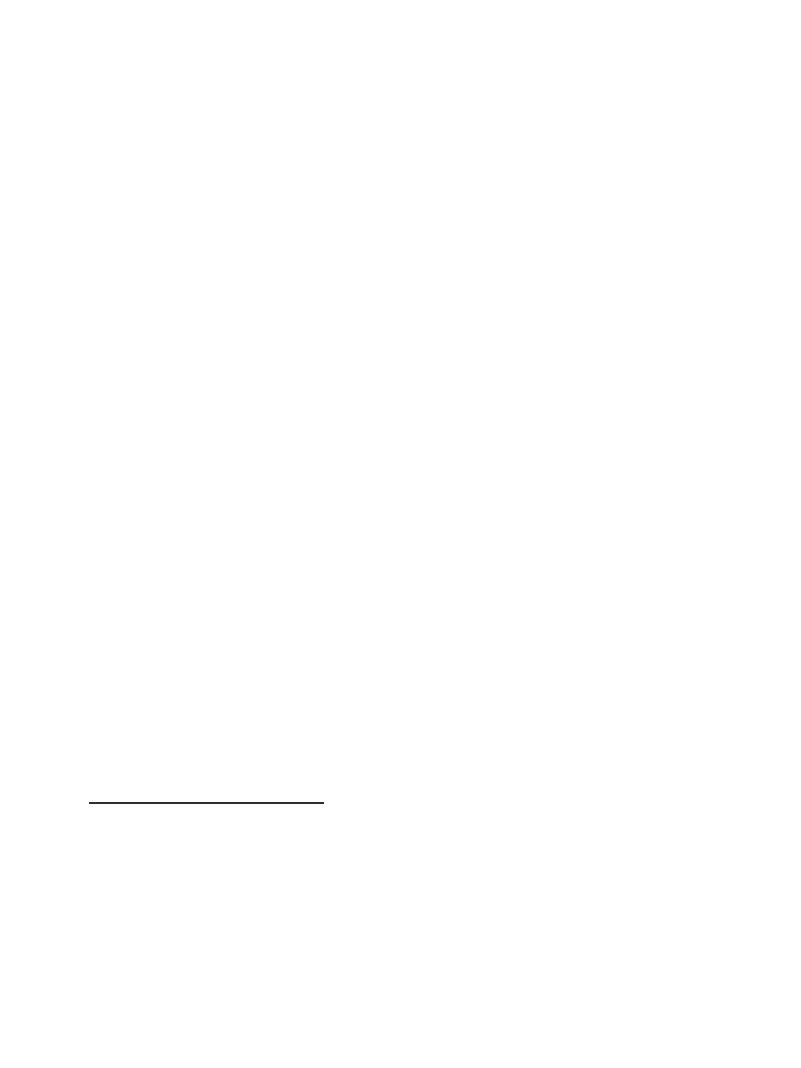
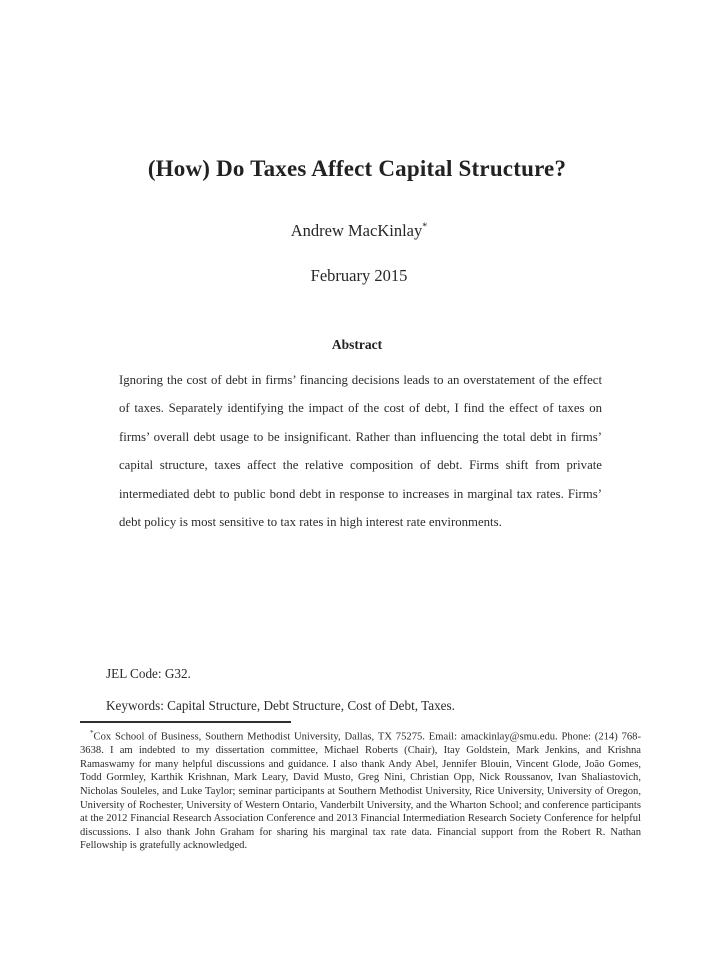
+ (How) Do Taxes Affect Capital Structure?
+ Andrew MacKinlay*
+ February 2015
+ Abstract
+ Ignoring the cost of debt in firms’ financing decisions leads to an overstatement of the effect of taxes. Separately identifying the impact of the cost of debt, I find the effect of taxes on firms’ overall debt usage to be insignificant. Rather than influencing the total debt in firms’ capital structure, taxes affect the relative composition of debt. Firms shift from private intermediated debt to public bond debt in response to increases in marginal tax rates. Firms’ debt policy is most sensitive to tax rates in high interest rate environments.
+ JEL Code: G32.
+ Keywords: Capital Structure, Debt Structure, Cost of Debt, Taxes.
+ *Cox School of Business, Southern Methodist University, Dallas, TX 75275. Email: amackinlay@smu.edu. Phone: (214) 768-3638. I am indebted to my dissertation committee, Michael Roberts (Chair), Itay Goldstein, Mark Jenkins, and Krishna Ramaswamy for many helpful discussions and guidance. I also thank Andy Abel, Jennifer Blouin, Vincent Glode, João Gomes, Todd Gormley, Karthik Krishnan, Mark Leary, David Musto, Greg Nini, Christian Opp, Nick Roussanov, Ivan Shaliastovich, Nicholas Souleles, and Luke Taylor; seminar participants at Southern Methodist University, Rice University, University of Oregon, University of Rochester, University of Western Ontario, Vanderbilt University, and the Wharton School; and conference participants at the 2012 Financial Research Association Conference and 2013 Financial Intermediation Research Society Conference for helpful discussions. I also thank John Graham for sharing his marginal tax rate data. Financial support from the Robert R. Nathan Fellowship is gratefully acknowledged.
